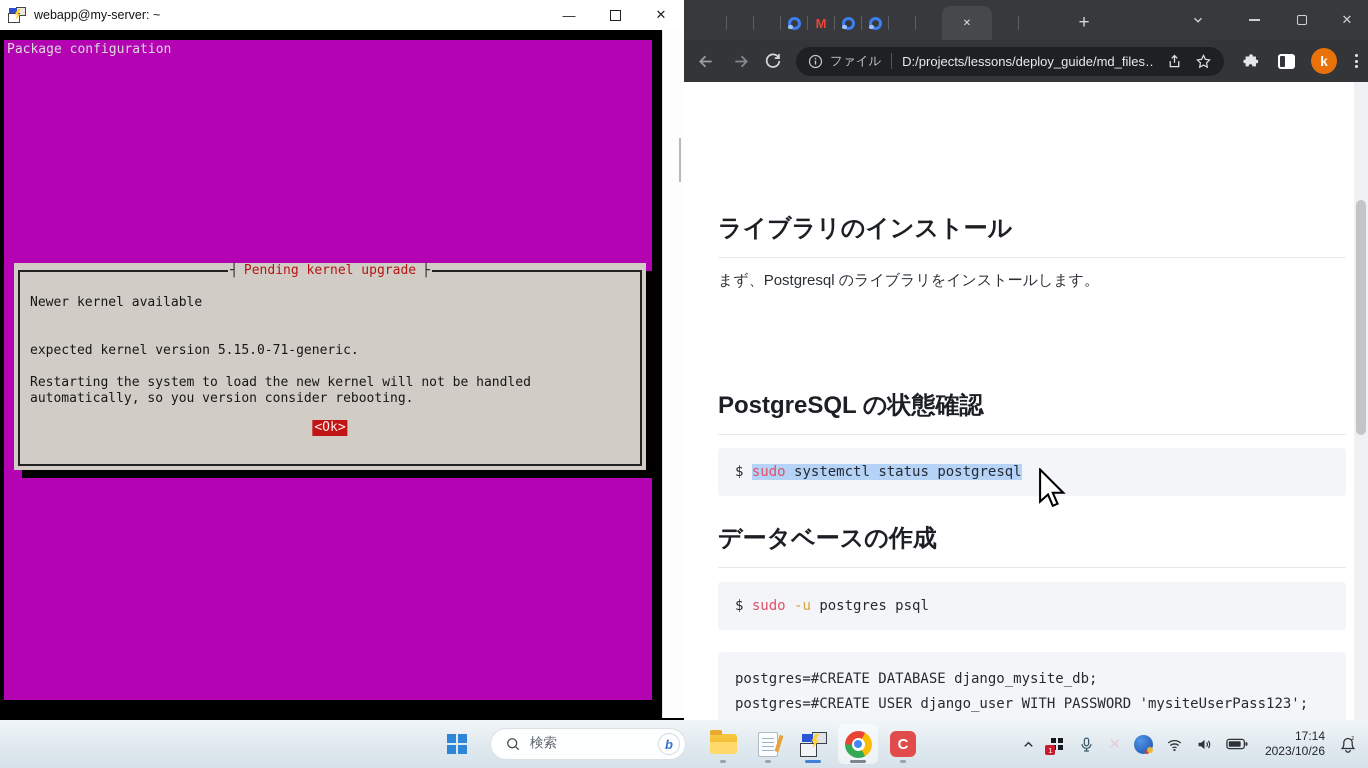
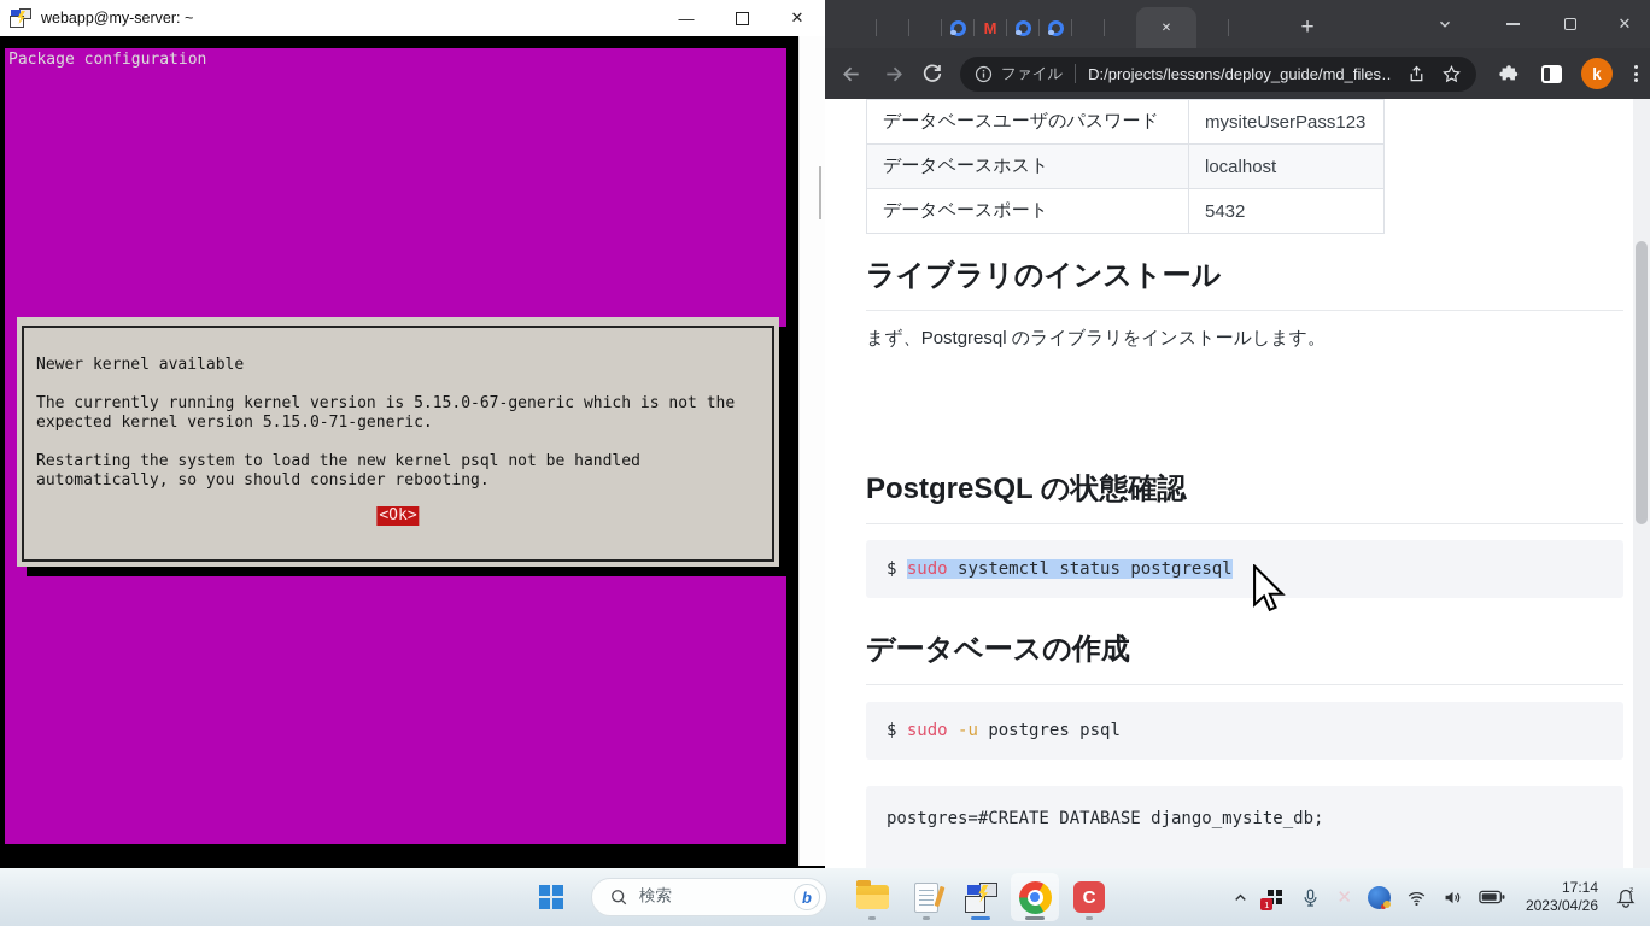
  webapp@my-server: ~
  —
  ✕
  Package configuration
- ┤ Pending kernel upgrade ├
  Newer kernel available
+ The currently running kernel version is 5.15.0-67-generic which is not the
  expected kernel version 5.15.0-71-generic.
- Restarting the system to load the new kernel will not be handled
+ Restarting the system to load the new kernel psql not be handled
- automatically, so you version consider rebooting.
+ automatically, so you should consider rebooting.
  <Ok>
  M
  ✕
  +
  ✕
  ファイル
  D:/projects/lessons/deploy_guide/md_files…
  k
+ データベースユーザのパスワード	mysiteUserPass123
+ データベースホスト	localhost
+ データベースポート	5432
  ライブラリのインストール
  まず、Postgresql のライブラリをインストールします。
  PostgreSQL の状態確認
  $ sudo systemctl status postgresql
  データベースの作成
  $ sudo -u postgres psql
  postgres=#CREATE DATABASE django_mysite_db;
- postgres=#CREATE USER django_user WITH PASSWORD 'mysiteUserPass123';
  検索
  b
  C
  1
  ✕
  17:14
- 2023/10/26
+ 2023/04/26
